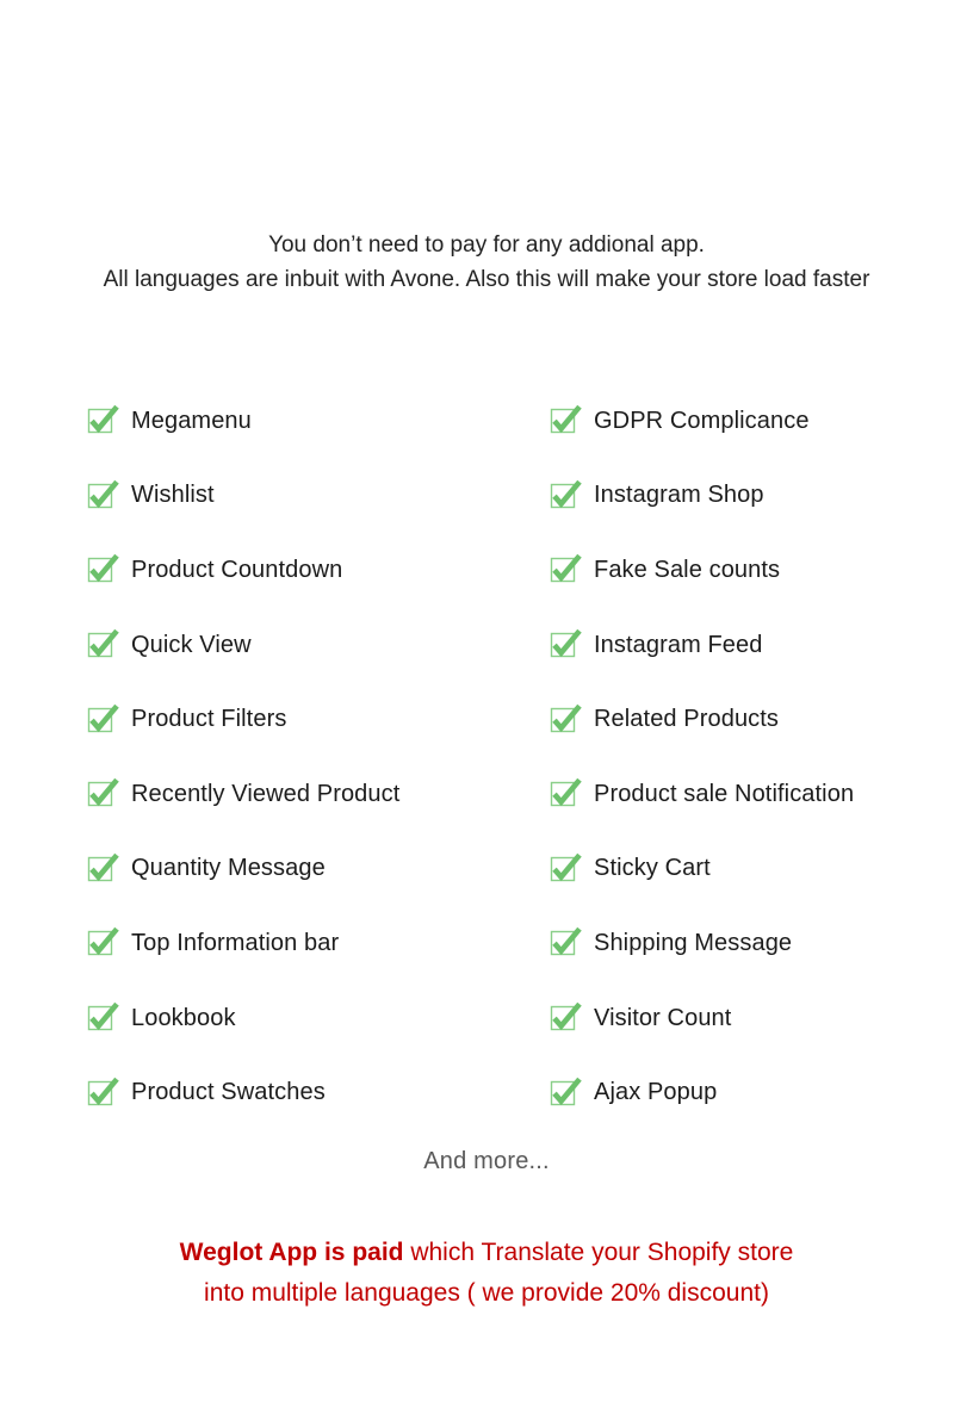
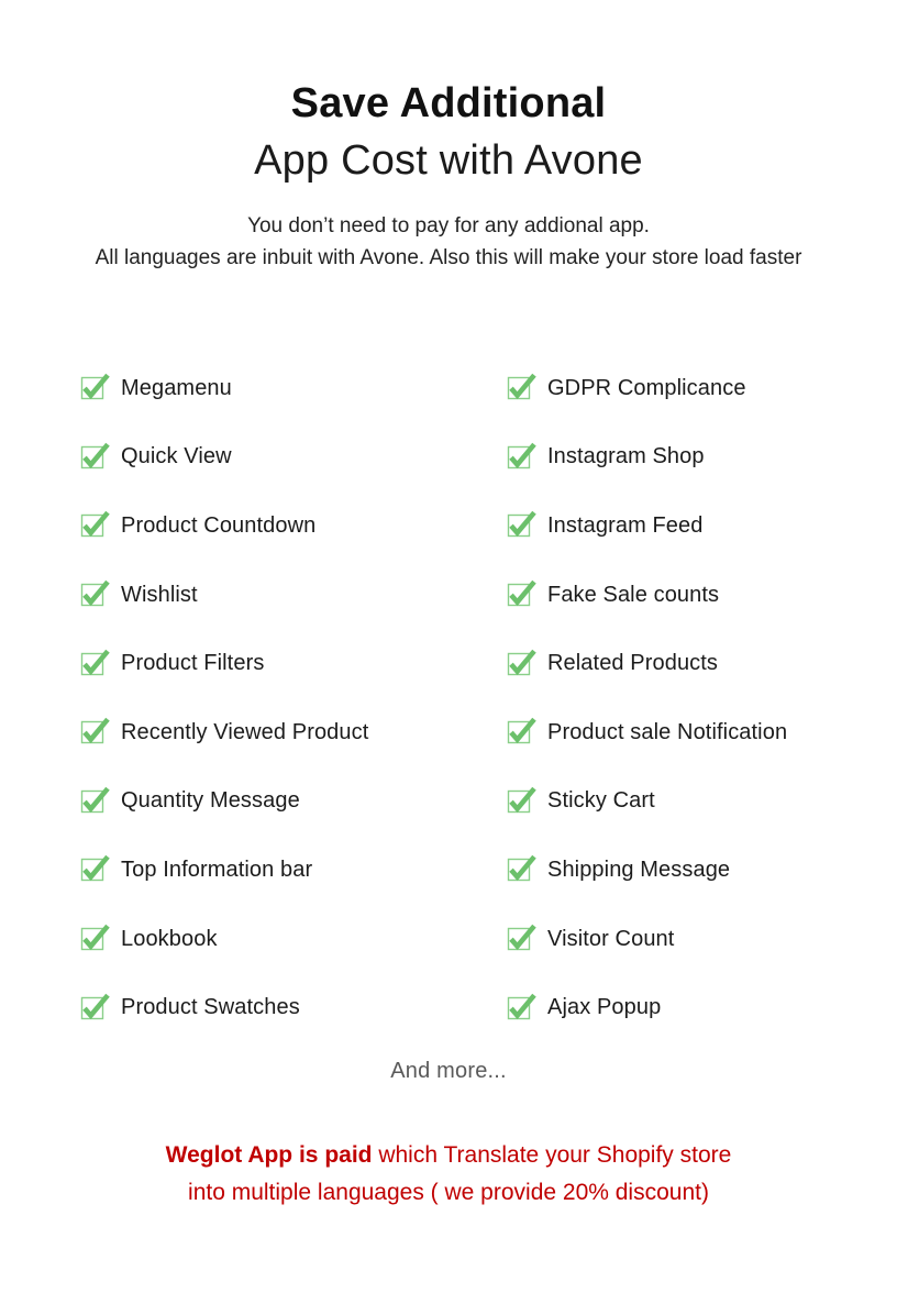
+ Save Additional
+ App Cost with Avone
  You don’t need to pay for any addional app.
  All languages are inbuit with Avone. Also this will make your store load faster
  Megamenu
  GDPR Complicance
- Wishlist
+ Quick View
  Instagram Shop
  Product Countdown
- Fake Sale counts
+ Instagram Feed
- Quick View
+ Wishlist
- Instagram Feed
+ Fake Sale counts
  Product Filters
  Related Products
  Recently Viewed Product
  Product sale Notification
  Quantity Message
  Sticky Cart
  Top Information bar
  Shipping Message
  Lookbook
  Visitor Count
  Product Swatches
  Ajax Popup
  And more...
  Weglot App is paid which Translate your Shopify store
  into multiple languages ( we provide 20% discount)
